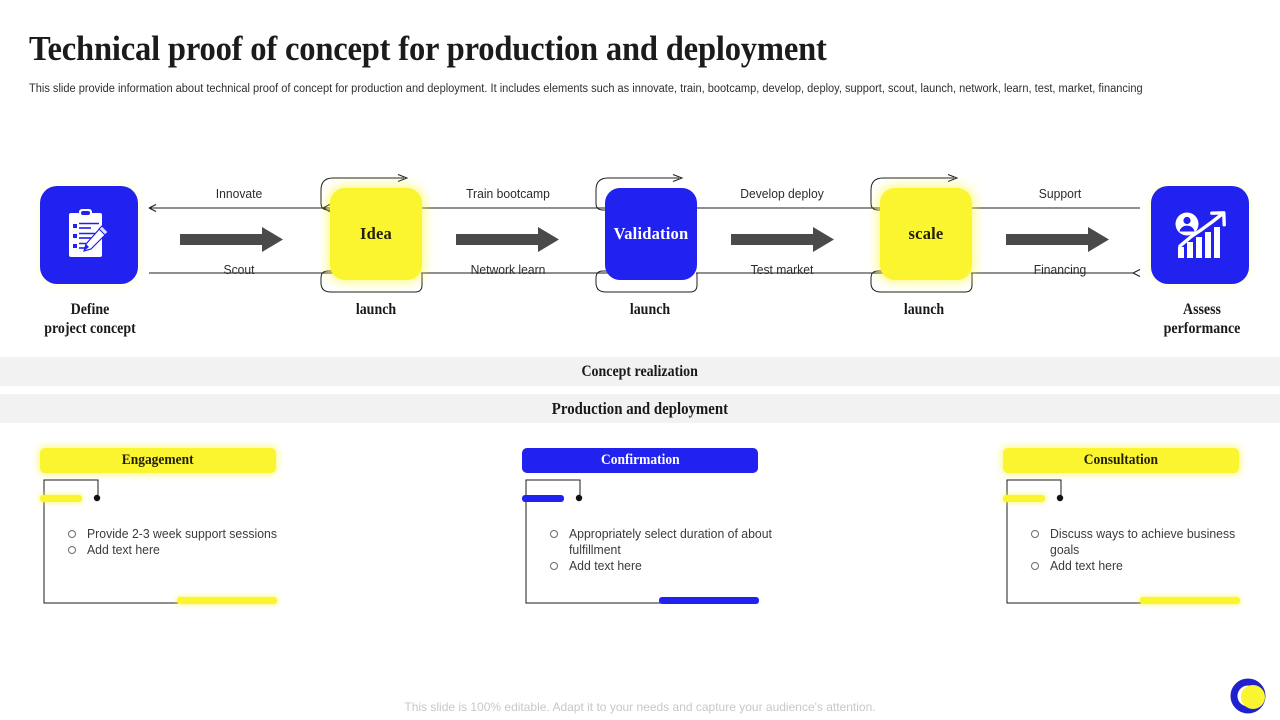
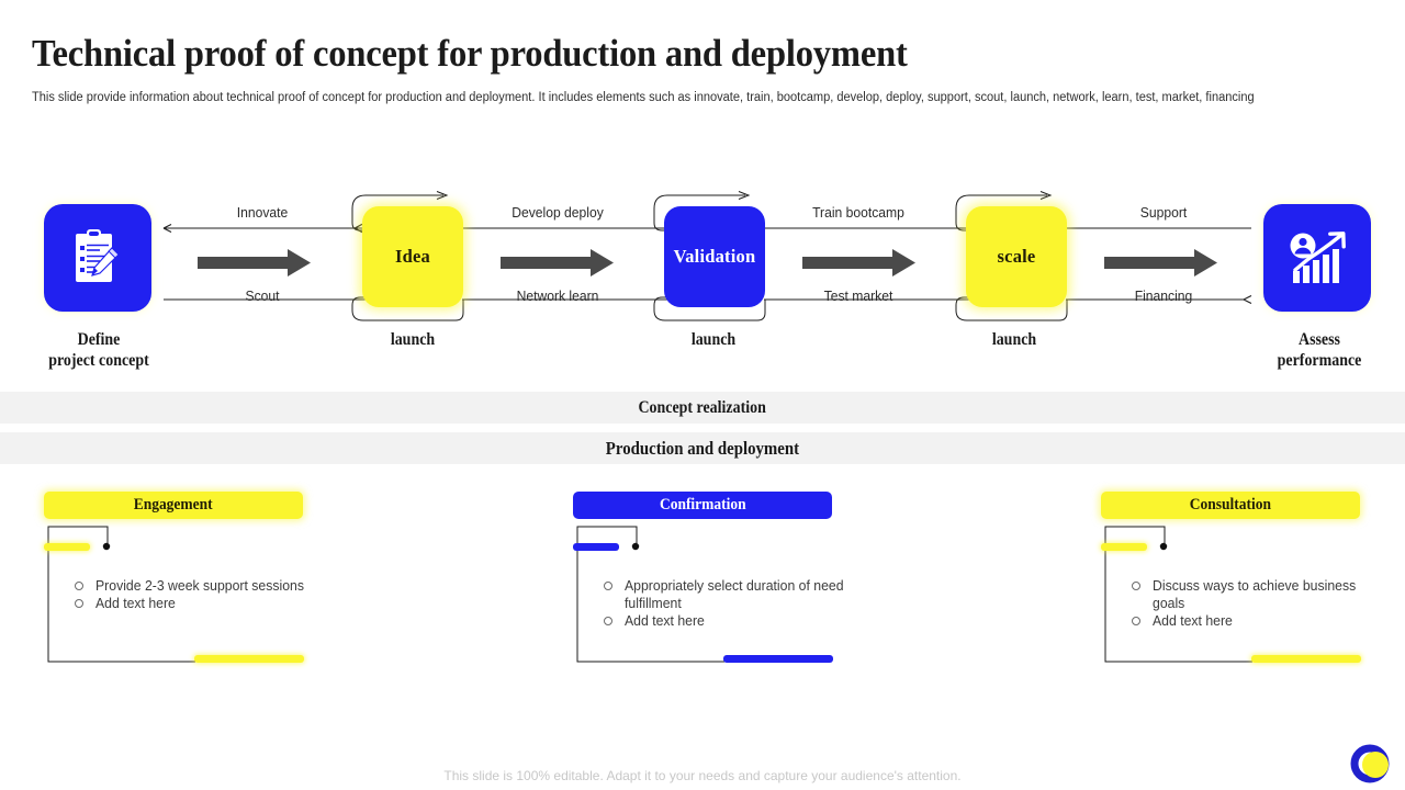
  Technical proof of concept for production and deployment
  This slide provide information about technical proof of concept for production and deployment. It includes elements such as innovate, train, bootcamp, develop, deploy, support, scout, launch, network, learn, test, market, financing
  Define
  project concept
  Idea
  launch
  Validation
  launch
  scale
  launch
  Assess
  performance
  Innovate
  Scout
- Train bootcamp
+ Develop deploy
  Network learn
- Develop deploy
+ Train bootcamp
  Test market
  Support
  Financing
  Concept realization
  Production and deployment
  Engagement
  Provide 2-3 week support sessions
  Add text here
  Confirmation
- Appropriately select duration of about fulfillment
+ Appropriately select duration of need fulfillment
  Add text here
  Consultation
  Discuss ways to achieve business goals
  Add text here
  This slide is 100% editable. Adapt it to your needs and capture your audience's attention.
